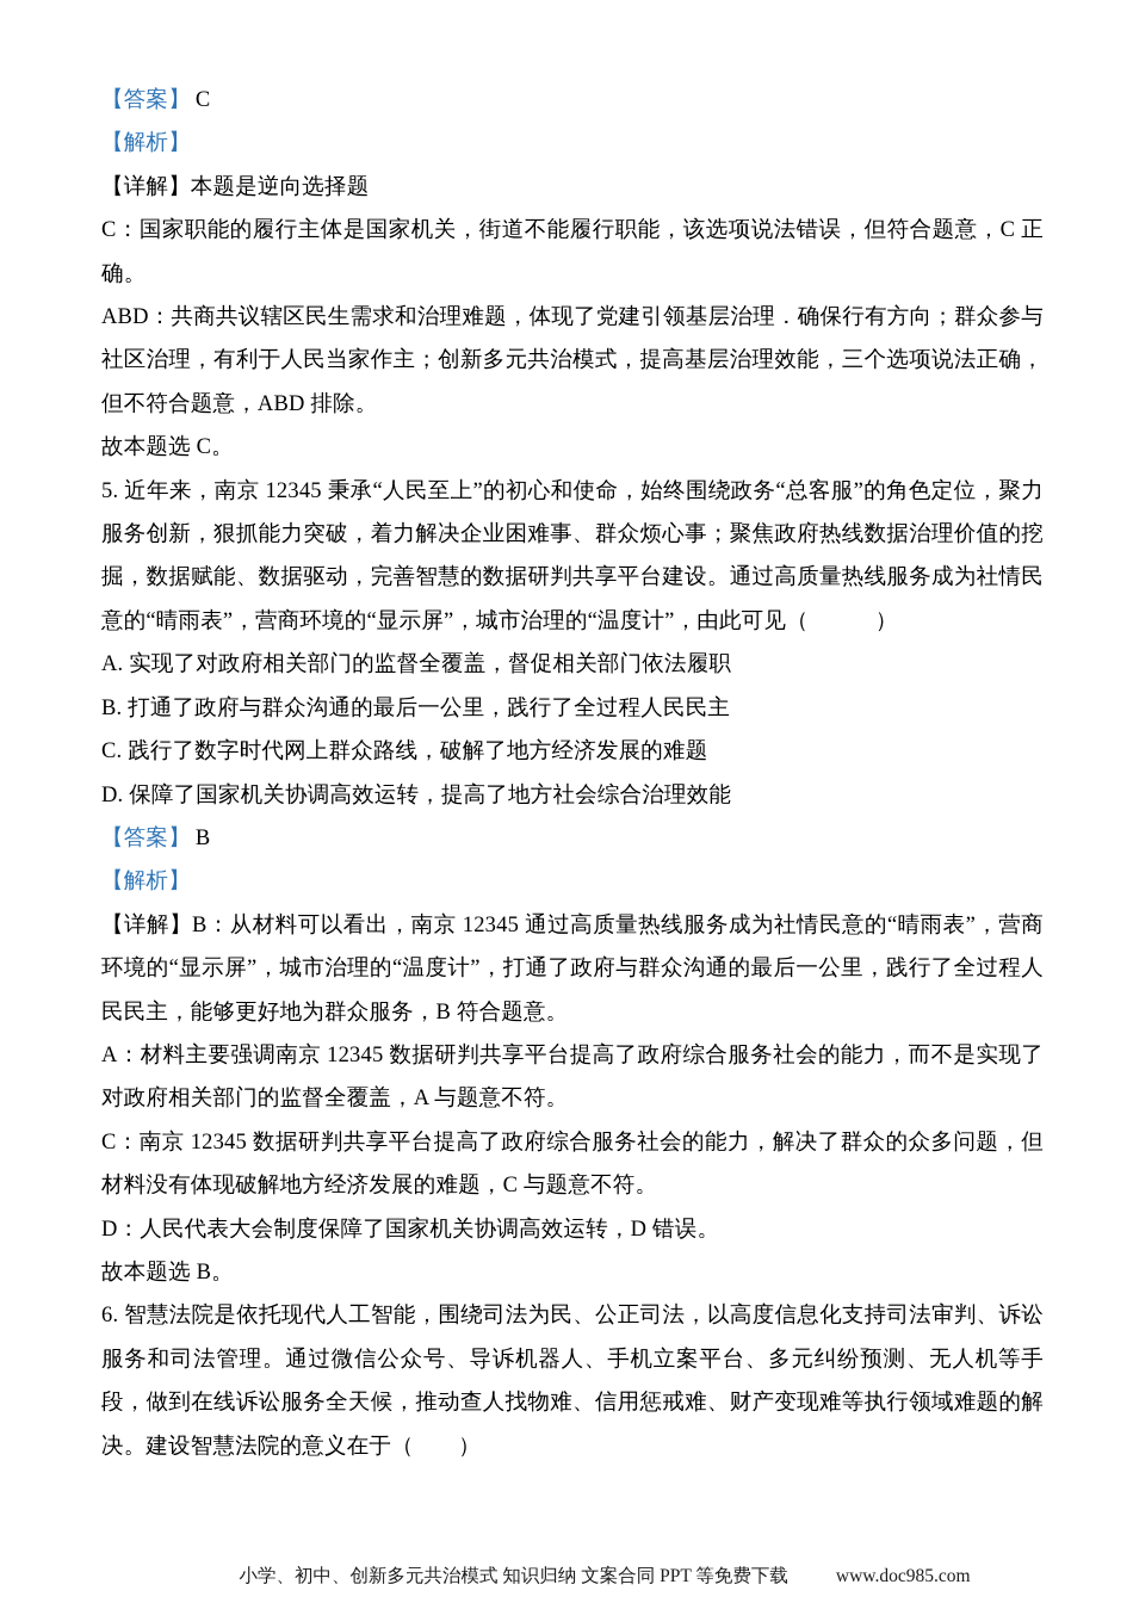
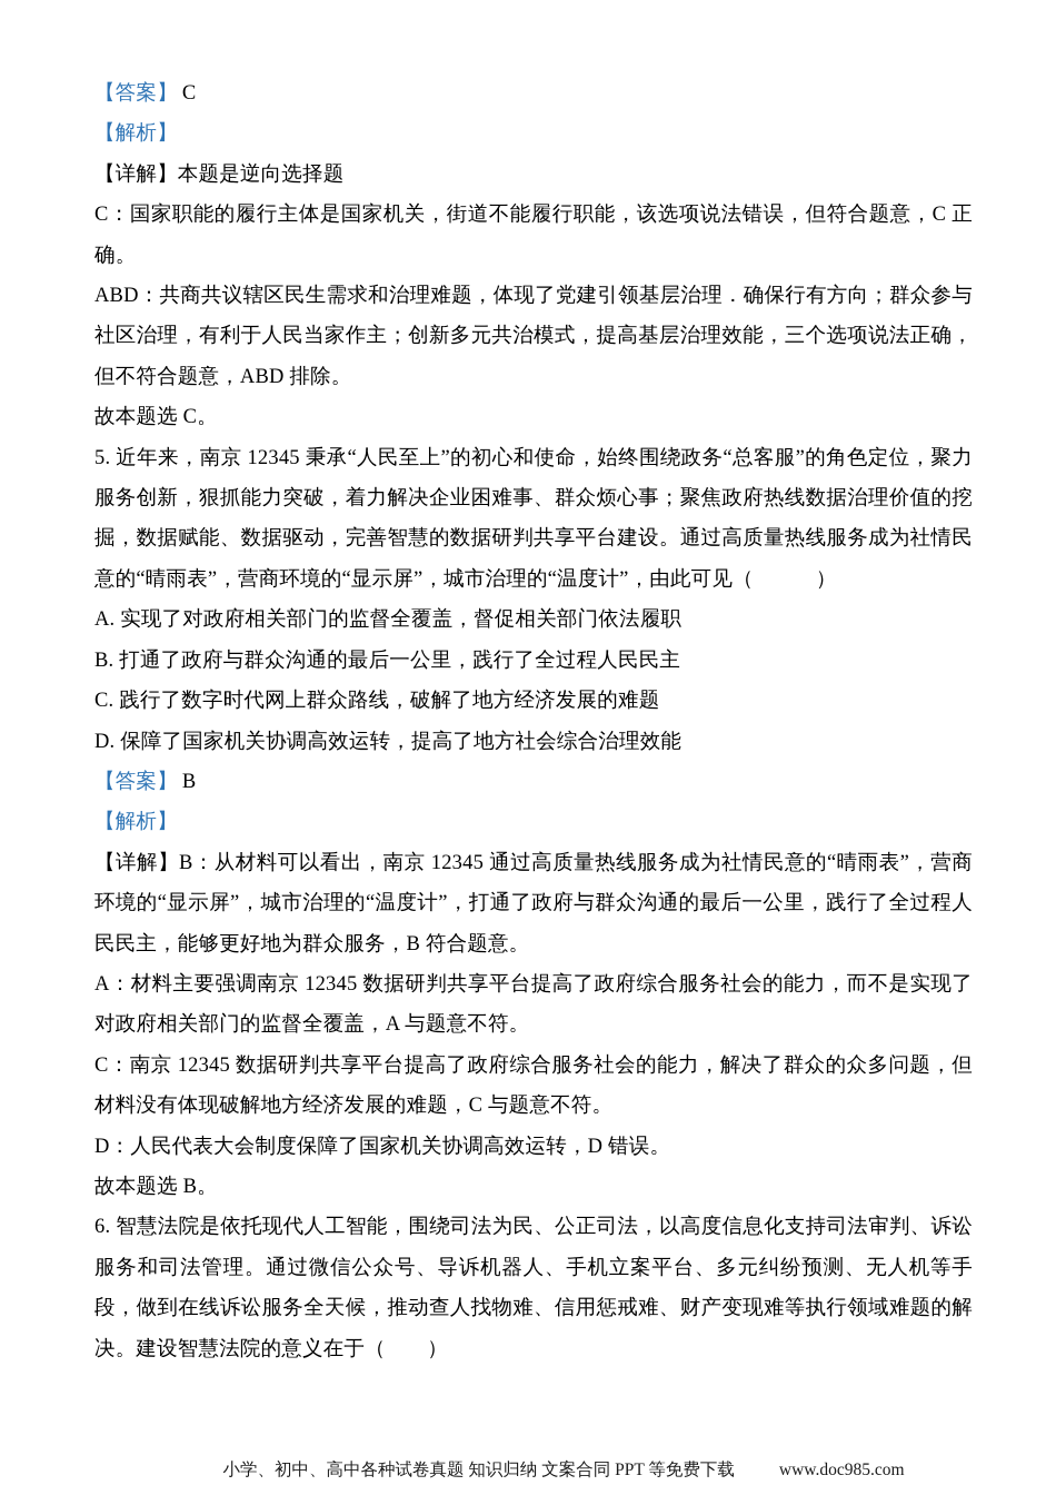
  【答案】 C
  【解析】
  【详解】本题是逆向选择题
  C：国家职能的履行主体是国家机关，街道不能履行职能，该选项说法错误，但符合题意，C 正确。
  ABD：共商共议辖区民生需求和治理难题，体现了党建引领基层治理．确保行有方向；群众参与社区治理，有利于人民当家作主；创新多元共治模式，提高基层治理效能，三个选项说法正确，但不符合题意，ABD 排除。
  故本题选 C。
  5. 近年来，南京 12345 秉承“人民至上”的初心和使命，始终围绕政务“总客服”的角色定位，聚力服务创新，狠抓能力突破，着力解决企业困难事、群众烦心事；聚焦政府热线数据治理价值的挖掘，数据赋能、数据驱动，完善智慧的数据研判共享平台建设。通过高质量热线服务成为社情民意的“晴雨表”，营商环境的“显示屏”，城市治理的“温度计”，由此可见（ ）
  A. 实现了对政府相关部门的监督全覆盖，督促相关部门依法履职
  B. 打通了政府与群众沟通的最后一公里，践行了全过程人民民主
  C. 践行了数字时代网上群众路线，破解了地方经济发展的难题
  D. 保障了国家机关协调高效运转，提高了地方社会综合治理效能
  【答案】 B
  【解析】
  【详解】B：从材料可以看出，南京 12345 通过高质量热线服务成为社情民意的“晴雨表”，营商环境的“显示屏”，城市治理的“温度计”，打通了政府与群众沟通的最后一公里，践行了全过程人民民主，能够更好地为群众服务，B 符合题意。
  A：材料主要强调南京 12345 数据研判共享平台提高了政府综合服务社会的能力，而不是实现了对政府相关部门的监督全覆盖，A 与题意不符。
  C：南京 12345 数据研判共享平台提高了政府综合服务社会的能力，解决了群众的众多问题，但材料没有体现破解地方经济发展的难题，C 与题意不符。
  D：人民代表大会制度保障了国家机关协调高效运转，D 错误。
  故本题选 B。
  6. 智慧法院是依托现代人工智能，围绕司法为民、公正司法，以高度信息化支持司法审判、诉讼服务和司法管理。通过微信公众号、导诉机器人、手机立案平台、多元纠纷预测、无人机等手段，做到在线诉讼服务全天候，推动查人找物难、信用惩戒难、财产变现难等执行领域难题的解决。建设智慧法院的意义在于（ ）
- 小学、初中、创新多元共治模式 知识归纳 文案合同 PPT 等免费下载
+ 小学、初中、高中各种试卷真题 知识归纳 文案合同 PPT 等免费下载
  www.doc985.com
